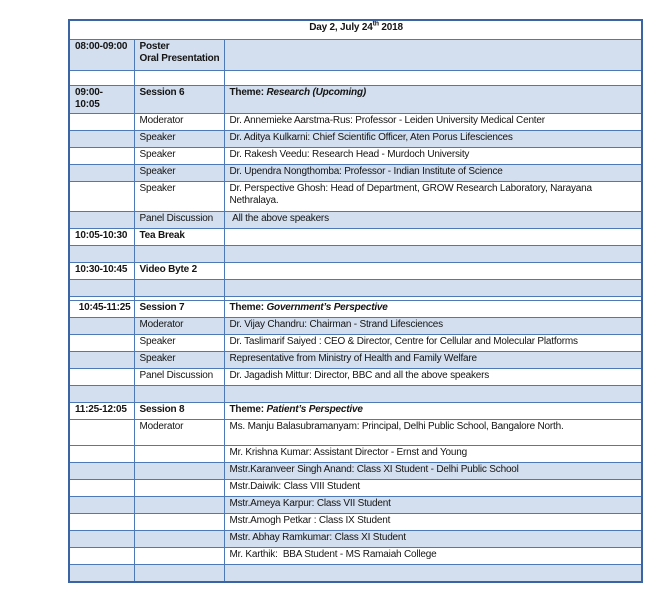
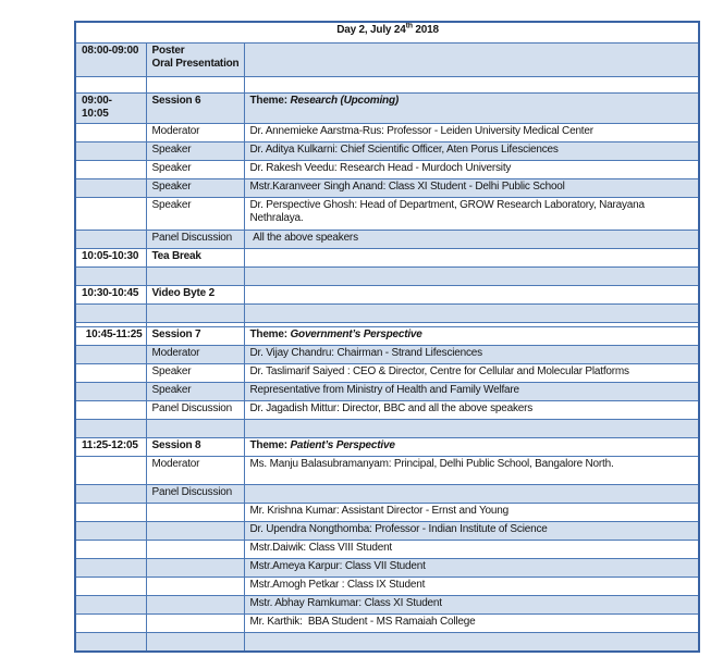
  Day 2, July 24 2018
  08:00-09:00	Poster Oral Presentation
  09:00- 10:05	Session 6	Theme: Research (Upcoming)
  	Moderator	Dr. Annemieke Aarstma-Rus: Professor - Leiden University Medical Center
  	Speaker	Dr. Aditya Kulkarni: Chief Scientific Officer, Aten Porus Lifesciences
  	Speaker	Dr. Rakesh Veedu: Research Head - Murdoch University
- 	Speaker	Dr. Upendra Nongthomba: Professor - Indian Institute of Science
+ 	Speaker	Mstr.Karanveer Singh Anand: Class XI Student - Delhi Public School
  	Speaker	Dr. Perspective Ghosh: Head of Department, GROW Research Laboratory, Narayana Nethralaya.
  	Panel Discussion	All the above speakers
  10:05-10:30	Tea Break
  10:30-10:45	Video Byte 2
  10:45-11:25	Session 7	Theme: Government’s Perspective
  	Moderator	Dr. Vijay Chandru: Chairman - Strand Lifesciences
  	Speaker	Dr. Taslimarif Saiyed : CEO & Director, Centre for Cellular and Molecular Platforms
  	Speaker	Representative from Ministry of Health and Family Welfare
  	Panel Discussion	Dr. Jagadish Mittur: Director, BBC and all the above speakers
  11:25-12:05	Session 8	Theme: Patient’s Perspective
  	Moderator	Ms. Manju Balasubramanyam: Principal, Delhi Public School, Bangalore North.
+ 	Panel Discussion
  		Mr. Krishna Kumar: Assistant Director - Ernst and Young
- 		Mstr.Karanveer Singh Anand: Class XI Student - Delhi Public School
+ 		Dr. Upendra Nongthomba: Professor - Indian Institute of Science
  		Mstr.Daiwik: Class VIII Student
  		Mstr.Ameya Karpur: Class VII Student
  		Mstr.Amogh Petkar : Class IX Student
  		Mstr. Abhay Ramkumar: Class XI Student
  		Mr. Karthik: BBA Student - MS Ramaiah College
